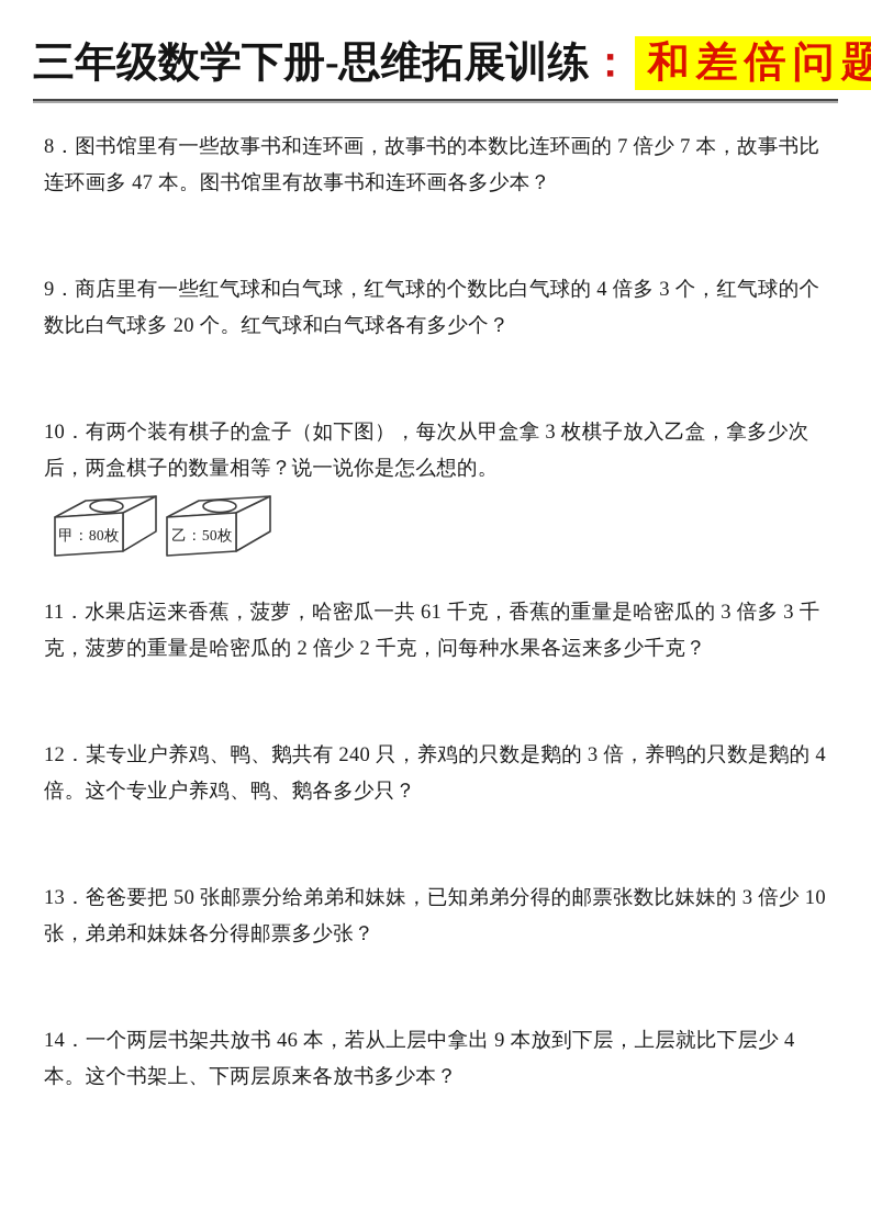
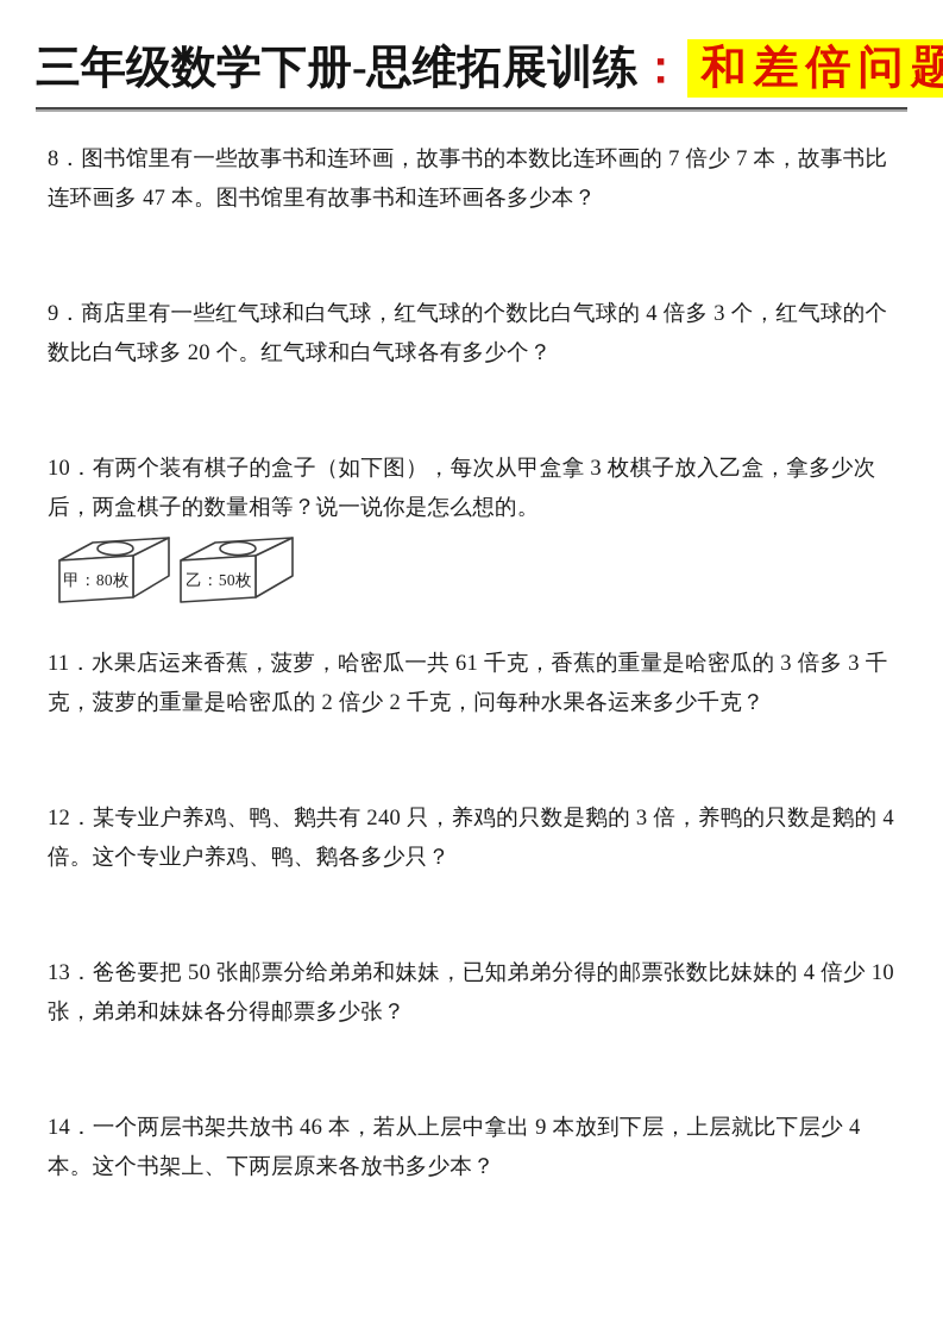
  三年级数学下册-思维拓展训练： 和差倍问题
  8．图书馆里有一些故事书和连环画，故事书的本数比连环画的 7 倍少 7 本，故事书比连环画多 47 本。图书馆里有故事书和连环画各多少本？
  9．商店里有一些红气球和白气球，红气球的个数比白气球的 4 倍多 3 个，红气球的个数比白气球多 20 个。红气球和白气球各有多少个？
  10．有两个装有棋子的盒子（如下图），每次从甲盒拿 3 枚棋子放入乙盒，拿多少次后，两盒棋子的数量相等？说一说你是怎么想的。
  甲：80枚
  乙：50枚
  11．水果店运来香蕉，菠萝，哈密瓜一共 61 千克，香蕉的重量是哈密瓜的 3 倍多 3 千克，菠萝的重量是哈密瓜的 2 倍少 2 千克，问每种水果各运来多少千克？
  12．某专业户养鸡、鸭、鹅共有 240 只，养鸡的只数是鹅的 3 倍，养鸭的只数是鹅的 4 倍。这个专业户养鸡、鸭、鹅各多少只？
- 13．爸爸要把 50 张邮票分给弟弟和妹妹，已知弟弟分得的邮票张数比妹妹的 3 倍少 10 张，弟弟和妹妹各分得邮票多少张？
+ 13．爸爸要把 50 张邮票分给弟弟和妹妹，已知弟弟分得的邮票张数比妹妹的 4 倍少 10 张，弟弟和妹妹各分得邮票多少张？
  14．一个两层书架共放书 46 本，若从上层中拿出 9 本放到下层，上层就比下层少 4 本。这个书架上、下两层原来各放书多少本？
